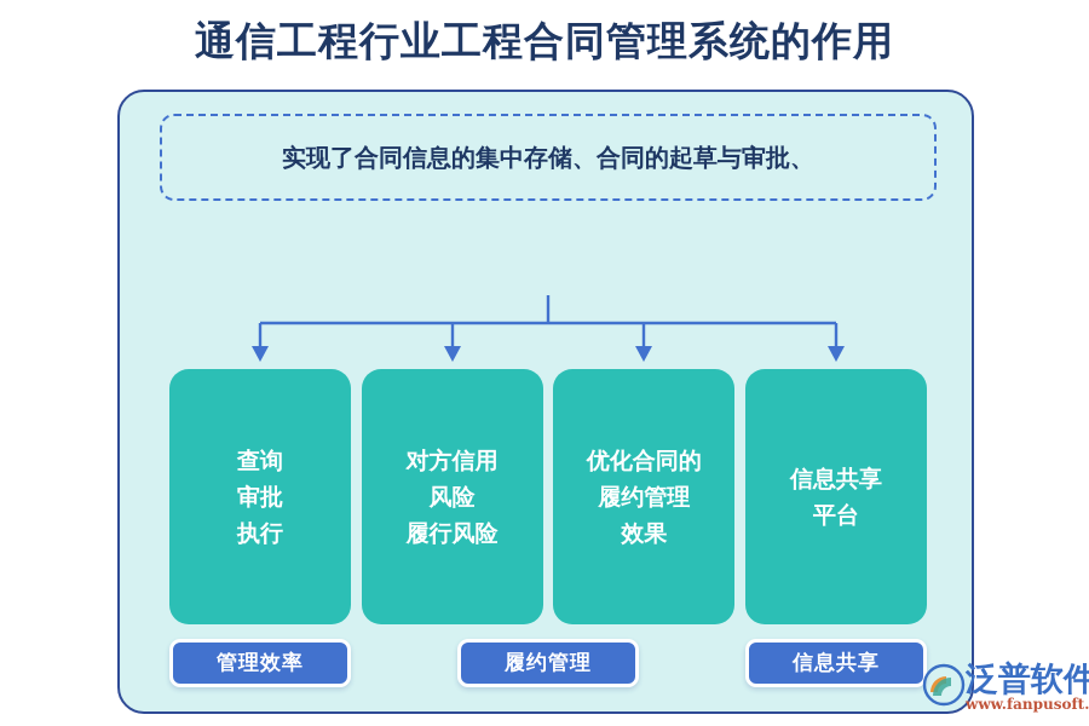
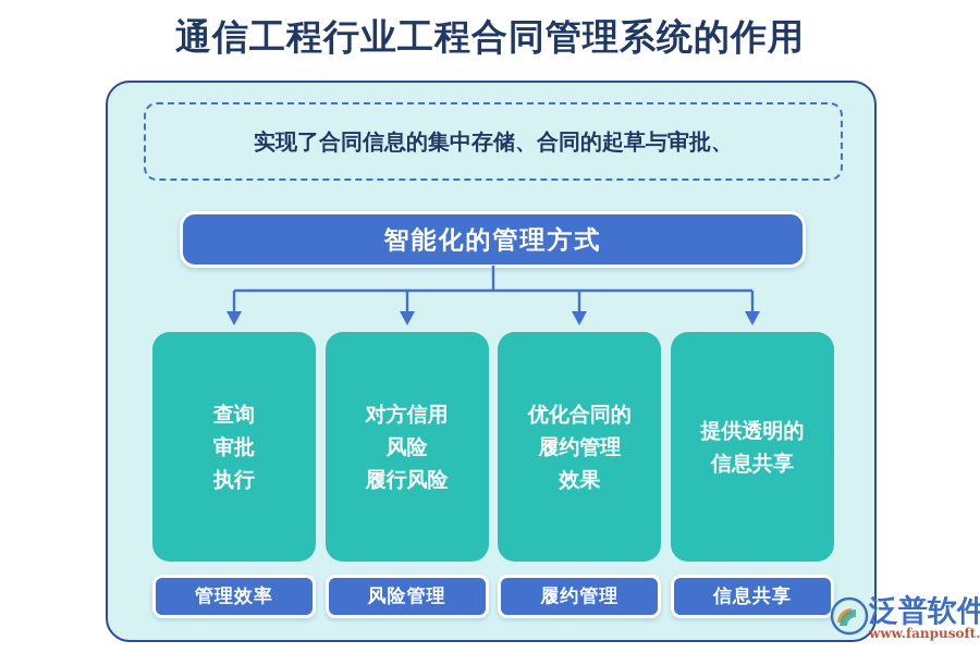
  通信工程行业工程合同管理系统的作用
  实现了合同信息的集中存储、合同的起草与审批、
+ 智能化的管理方式
  查询
  审批
  执行
  对方信用
  风险
  履行风险
  优化合同的
  履约管理
  效果
+ 提供透明的
  信息共享
- 平台
  管理效率
+ 风险管理
  履约管理
  信息共享
  泛普软件
  www.fanpusoft.
